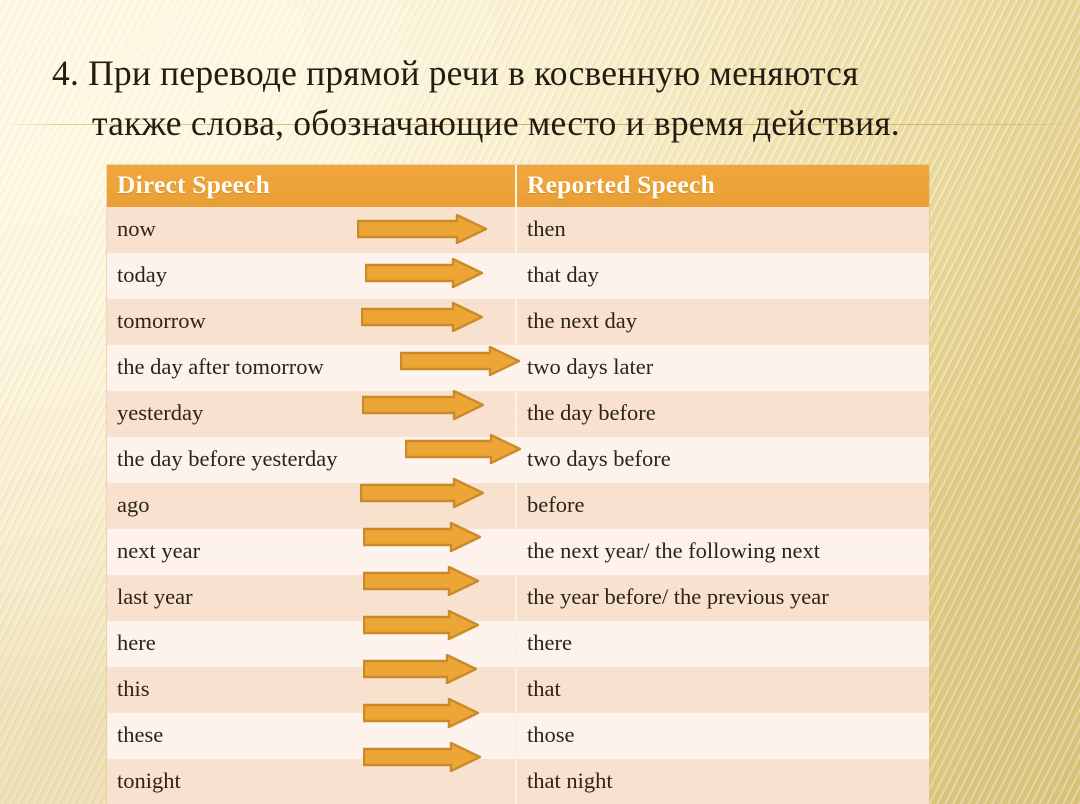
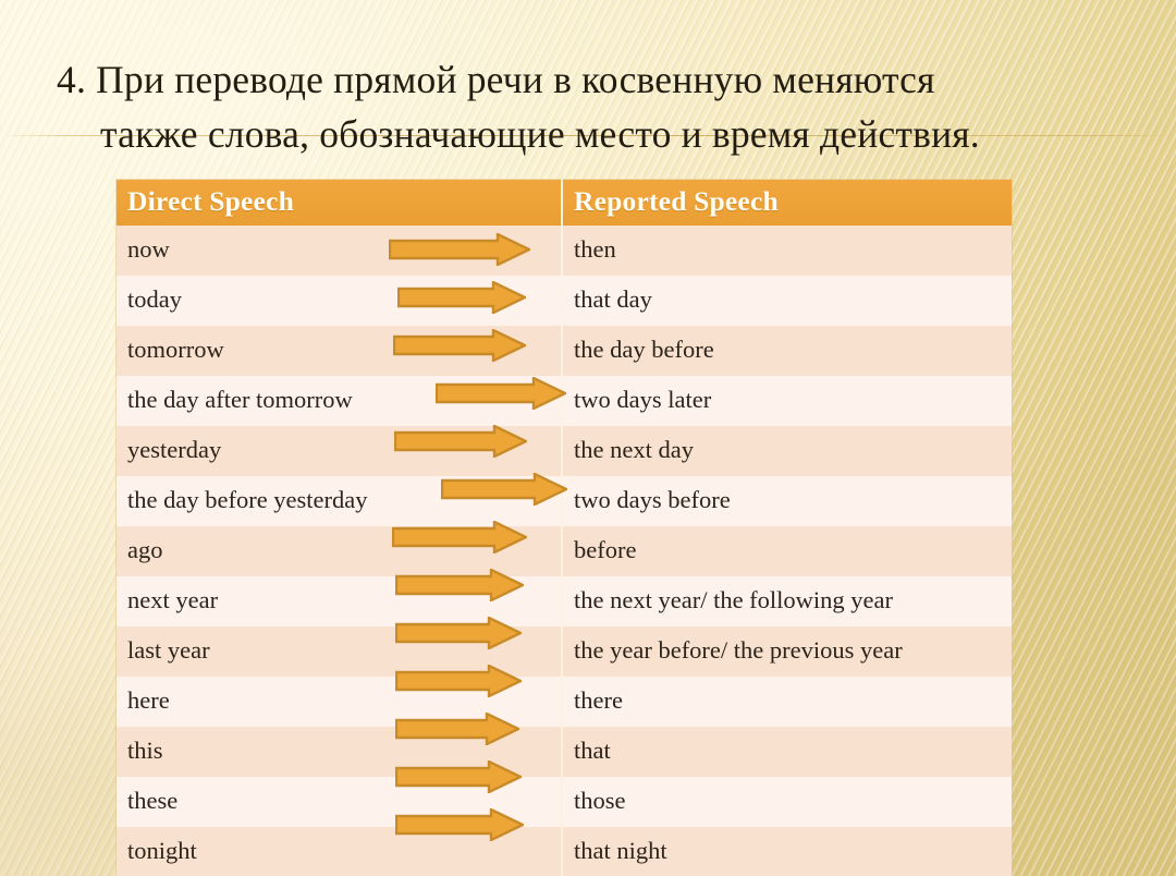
  4. При переводе прямой речи в косвенную меняются
  также слова, обозначающие место и время действия.
  Direct Speech	Reported Speech
  now	then
  today	that day
- tomorrow	the next day
+ tomorrow	the day before
  the day after tomorrow	two days later
- yesterday	the day before
+ yesterday	the next day
  the day before yesterday	two days before
  ago	before
- next year	the next year/ the following next
+ next year	the next year/ the following year
  last year	the year before/ the previous year
  here	there
  this	that
  these	those
  tonight	that night
